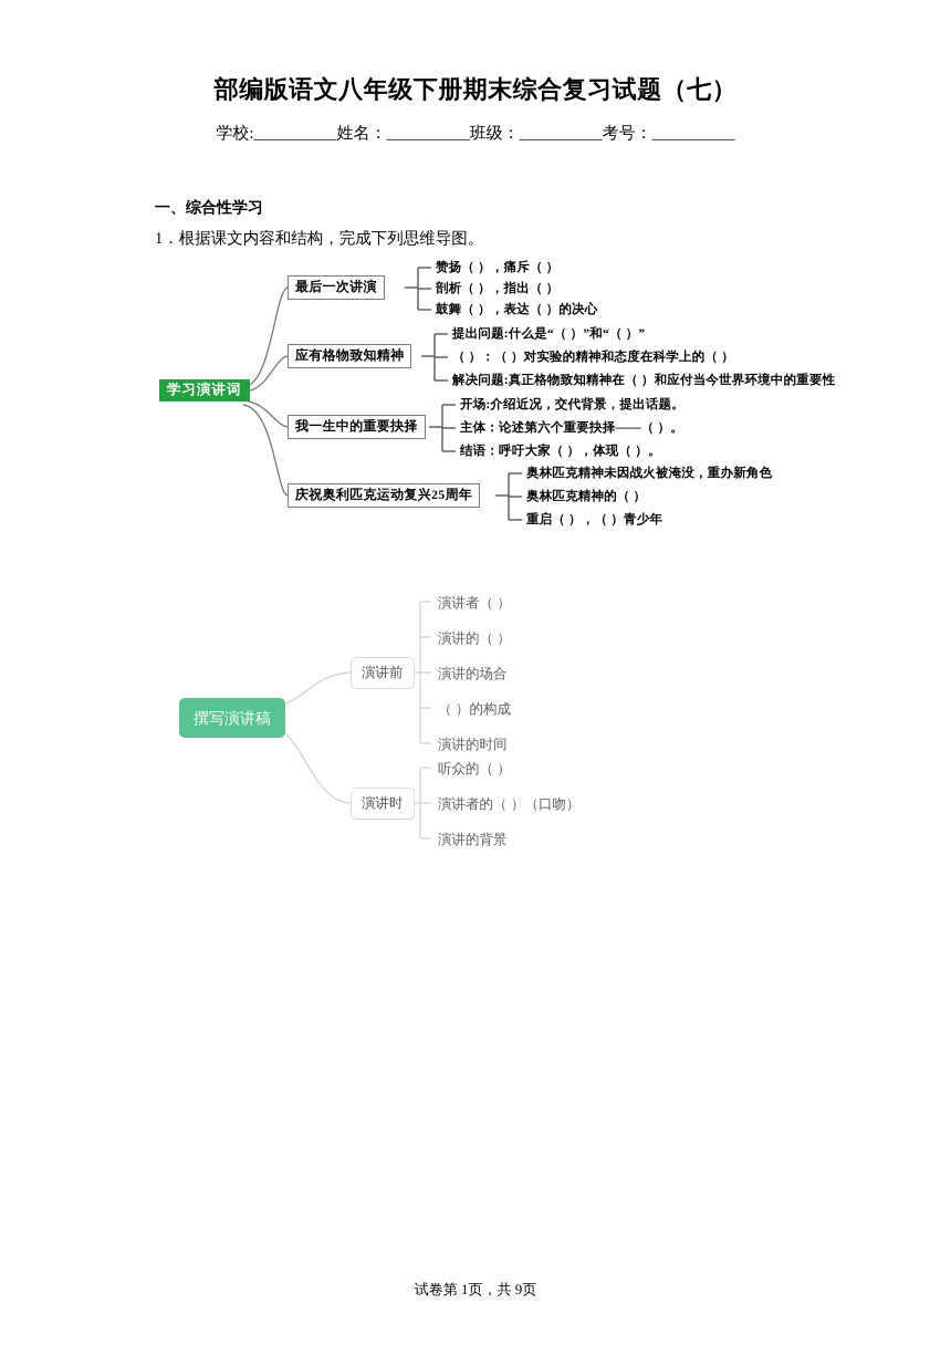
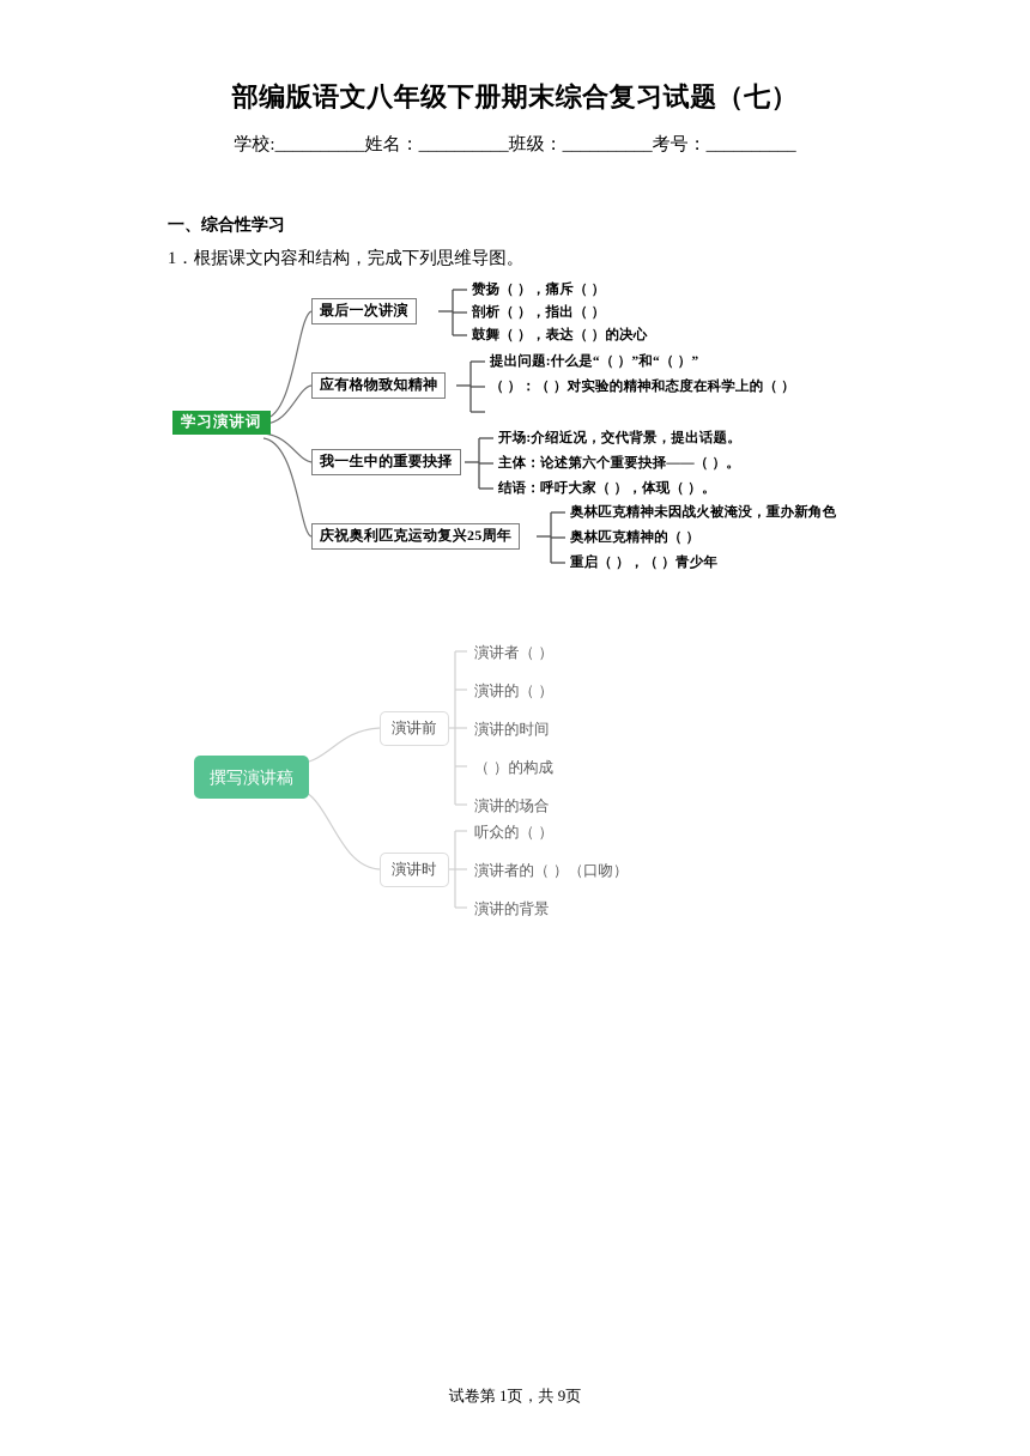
  部编版语文八年级下册期末综合复习试题（七）
  学校:__________姓名：__________班级：__________考号：__________
  一、综合性学习
  1．根据课文内容和结构，完成下列思维导图。
  学习演讲词
  最后一次讲演
  赞扬（ ），痛斥（ ）
  剖析（ ），指出（ ）
  鼓舞（ ），表达（ ）的决心
  应有格物致知精神
  提出问题:什么是“（ ）”和“（ ）”
  （ ）：（ ）对实验的精神和态度在科学上的（ ）
- 解决问题:真正格物致知精神在（ ）和应付当今世界环境中的重要性
  我一生中的重要抉择
  开场:介绍近况，交代背景，提出话题。
  主体：论述第六个重要抉择——（ ）。
  结语：呼吁大家（ ），体现（ ）。
  庆祝奥利匹克运动复兴25周年
  奥林匹克精神未因战火被淹没，重办新角色
  奥林匹克精神的（ ）
  重启（ ），（ ）青少年
  撰写演讲稿
  演讲前
  演讲者（ ）
  演讲的（ ）
- 演讲的场合
+ 演讲的时间
  （ ）的构成
- 演讲的时间
+ 演讲的场合
  演讲时
  听众的（ ）
  演讲者的（ ）（口吻）
  演讲的背景
  试卷第 1页，共 9页
